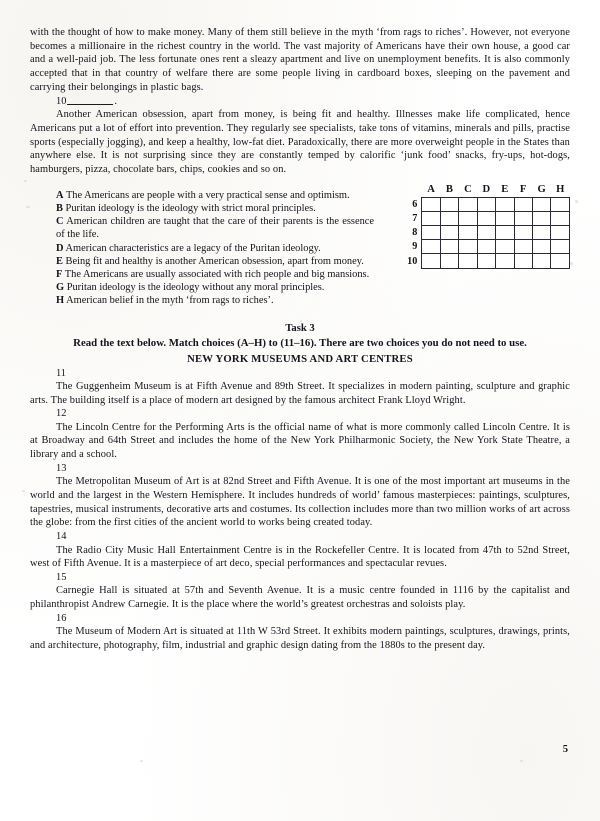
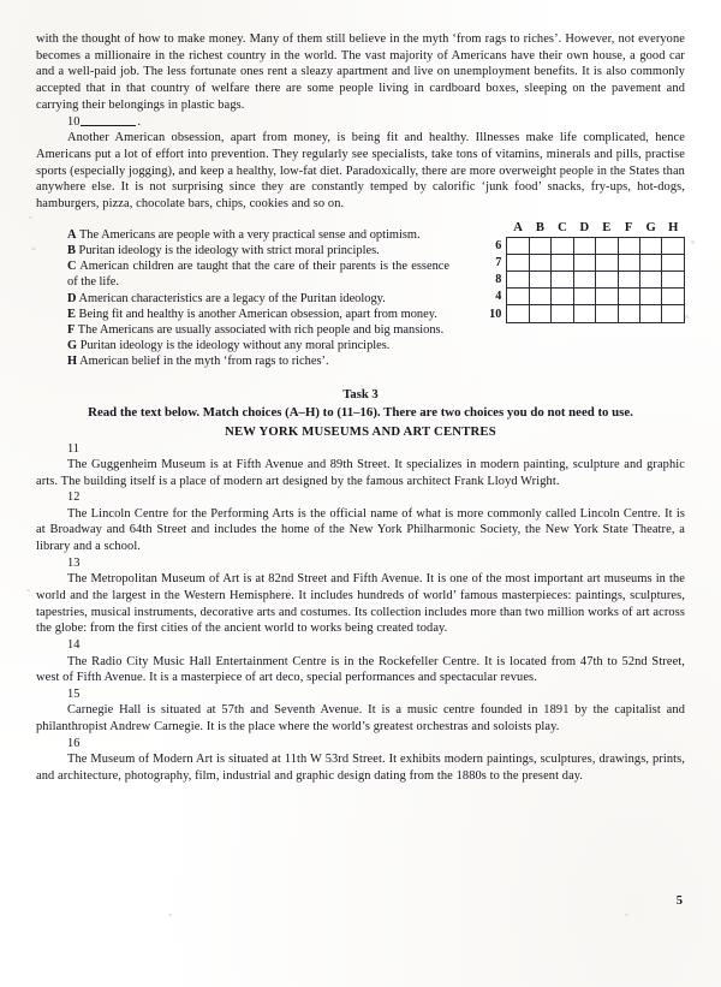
  with the thought of how to make money. Many of them still believe in the myth ‘from rags to riches’. However, not everyone becomes a millionaire in the richest country in the world. The vast majority of Americans have their own house, a good car and a well-paid job. The less fortunate ones rent a sleazy apartment and live on unemployment benefits. It is also commonly accepted that in that country of welfare there are some people living in cardboard boxes, sleeping on the pavement and carrying their belongings in plastic bags.
  10 .
  Another American obsession, apart from money, is being fit and healthy. Illnesses make life complicated, hence Americans put a lot of effort into prevention. They regularly see specialists, take tons of vitamins, minerals and pills, practise sports (especially jogging), and keep a healthy, low-fat diet. Paradoxically, there are more overweight people in the States than anywhere else. It is not surprising since they are constantly temped by calorific ‘junk food’ snacks, fry-ups, hot-dogs, hamburgers, pizza, chocolate bars, chips, cookies and so on.
  A The Americans are people with a very practical sense and optimism.
  B Puritan ideology is the ideology with strict moral principles.
  C American children are taught that the care of their parents is the essence of the life.
  D American characteristics are a legacy of the Puritan ideology.
  E Being fit and healthy is another American obsession, apart from money.
  F The Americans are usually associated with rich people and big mansions.
  G Puritan ideology is the ideology without any moral principles.
  H American belief in the myth ‘from rags to riches’.
  	A	B	C	D	E	F	G	H
  6
  7
  8
- 9
+ 4
  10
  Task 3
  Read the text below. Match choices (A–H) to (11–16). There are two choices you do not need to use.
  NEW YORK MUSEUMS AND ART CENTRES
  11
  The Guggenheim Museum is at Fifth Avenue and 89th Street. It specializes in modern painting, sculpture and graphic arts. The building itself is a place of modern art designed by the famous architect Frank Lloyd Wright.
  12
  The Lincoln Centre for the Performing Arts is the official name of what is more commonly called Lincoln Centre. It is at Broadway and 64th Street and includes the home of the New York Philharmonic Society, the New York State Theatre, a library and a school.
  13
  The Metropolitan Museum of Art is at 82nd Street and Fifth Avenue. It is one of the most important art museums in the world and the largest in the Western Hemisphere. It includes hundreds of world’ famous masterpieces: paintings, sculptures, tapestries, musical instruments, decorative arts and costumes. Its collection includes more than two million works of art across the globe: from the first cities of the ancient world to works being created today.
  14
  The Radio City Music Hall Entertainment Centre is in the Rockefeller Centre. It is located from 47th to 52nd Street, west of Fifth Avenue. It is a masterpiece of art deco, special performances and spectacular revues.
  15
- Carnegie Hall is situated at 57th and Seventh Avenue. It is a music centre founded in 1116 by the capitalist and philanthropist Andrew Carnegie. It is the place where the world’s greatest orchestras and soloists play.
+ Carnegie Hall is situated at 57th and Seventh Avenue. It is a music centre founded in 1891 by the capitalist and philanthropist Andrew Carnegie. It is the place where the world’s greatest orchestras and soloists play.
  16
  The Museum of Modern Art is situated at 11th W 53rd Street. It exhibits modern paintings, sculptures, drawings, prints, and architecture, photography, film, industrial and graphic design dating from the 1880s to the present day.
  5
